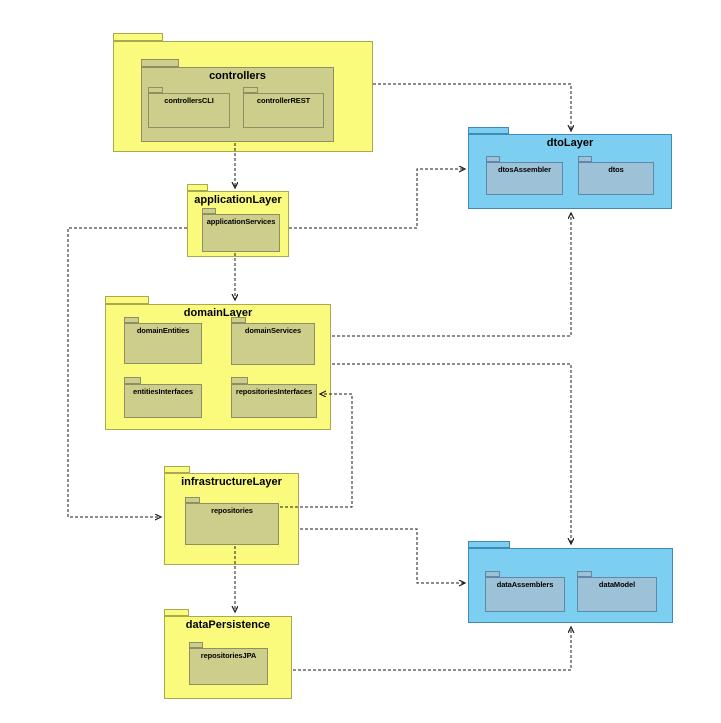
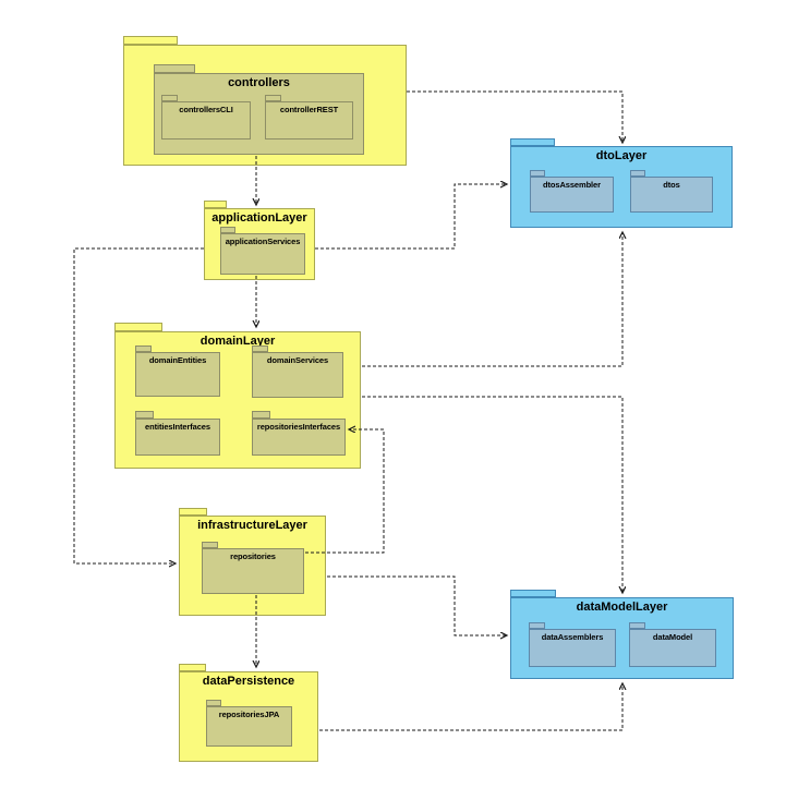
  controllers
  controllersCLI
  controllerREST
  applicationLayer
  applicationServices
  domainLayer
  domainEntities
  domainServices
  entitiesInterfaces
  repositoriesInterfaces
  infrastructureLayer
  repositories
  dataPersistence
  repositoriesJPA
  dtoLayer
  dtosAssembler
  dtos
+ dataModelLayer
  dataAssemblers
  dataModel
